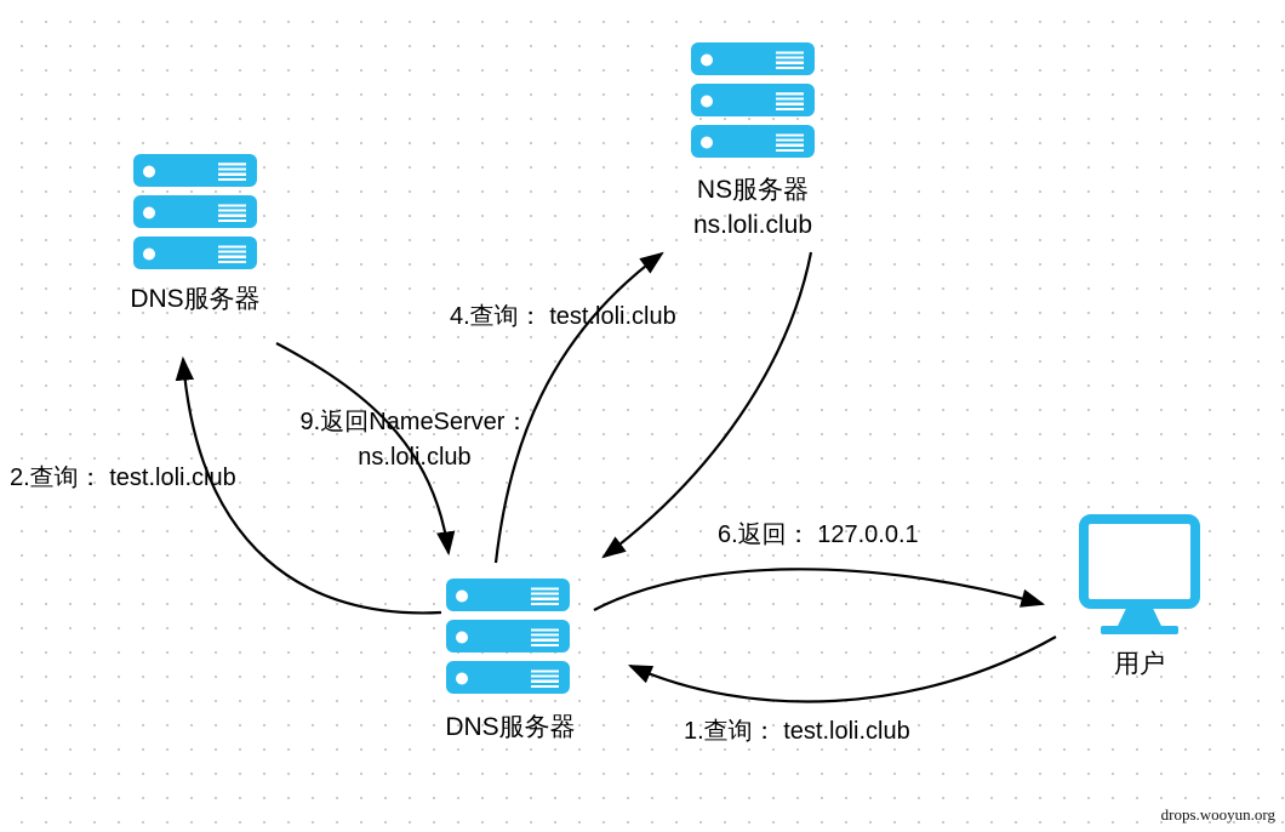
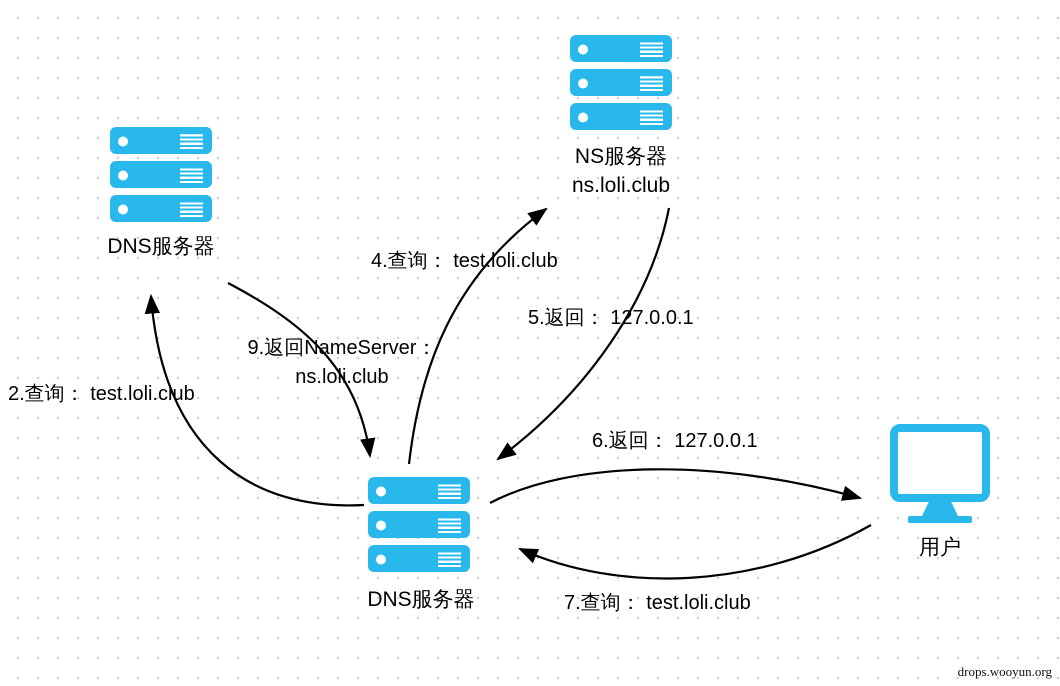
  NS服务器
  ns.loli.club
  DNS服务器
  DNS服务器
  用户
- 1.查询： test.loli.club
+ 7.查询： test.loli.club
  2.查询： test.loli.club
  9.返回NameServer：
  ns.loli.club
  4.查询： test.loli.club
+ 5.返回： 127.0.0.1
  6.返回： 127.0.0.1
  drops.wooyun.org
